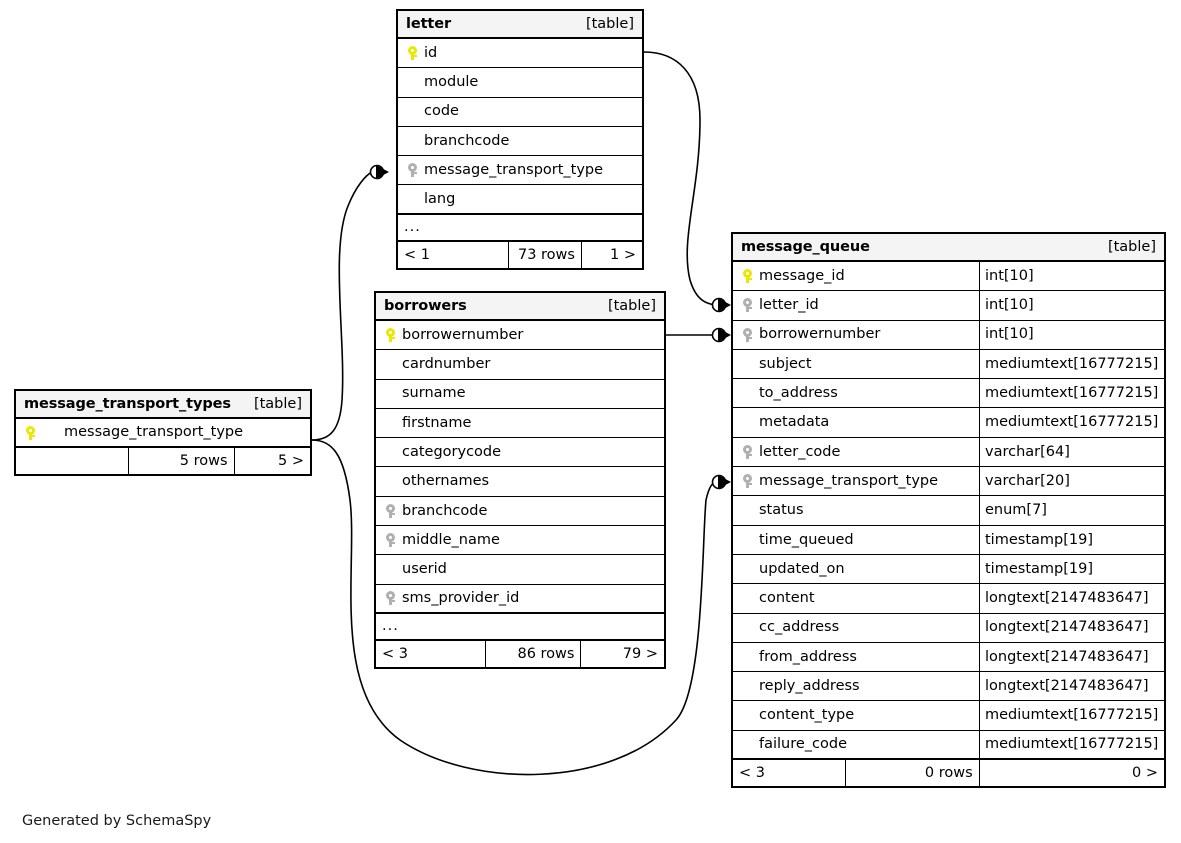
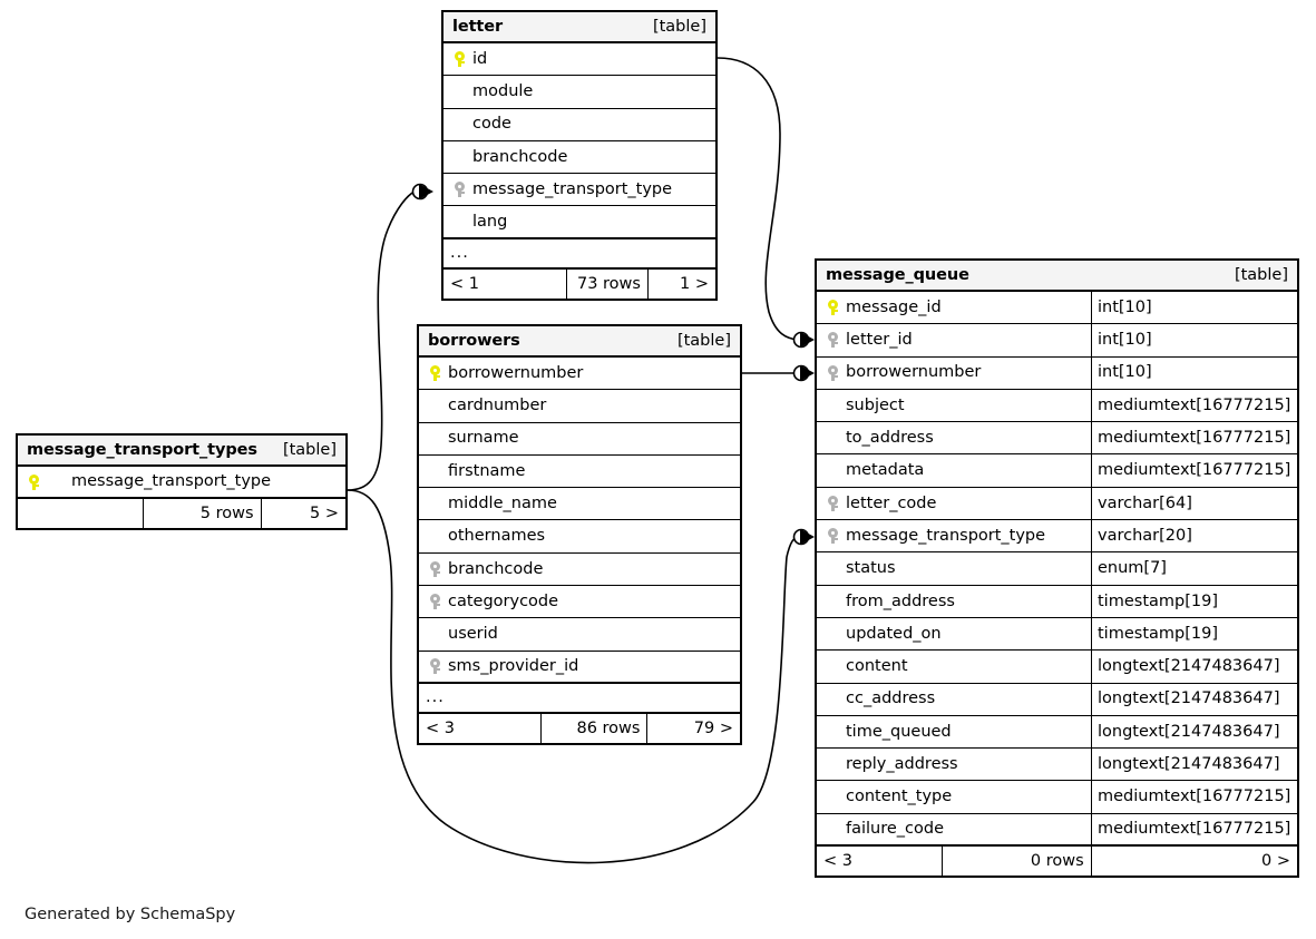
  letter
  [table]
  id
  module
  code
  branchcode
  message_transport_type
  lang
  ...
  < 1
  73 rows
  1 >
  borrowers
  [table]
  borrowernumber
  cardnumber
  surname
  firstname
- categorycode
+ middle_name
  othernames
  branchcode
- middle_name
+ categorycode
  userid
  sms_provider_id
  ...
  < 3
  86 rows
  79 >
  message_transport_types
  [table]
  message_transport_type
  5 rows
  5 >
  message_queue
  [table]
  message_id
  int[10]
  letter_id
  int[10]
  borrowernumber
  int[10]
  subject
  mediumtext[16777215]
  to_address
  mediumtext[16777215]
  metadata
  mediumtext[16777215]
  letter_code
  varchar[64]
  message_transport_type
  varchar[20]
  status
  enum[7]
- time_queued
+ from_address
  timestamp[19]
  updated_on
  timestamp[19]
  content
  longtext[2147483647]
  cc_address
  longtext[2147483647]
- from_address
+ time_queued
  longtext[2147483647]
  reply_address
  longtext[2147483647]
  content_type
  mediumtext[16777215]
  failure_code
  mediumtext[16777215]
  < 3
  0 rows
  0 >
  Generated by SchemaSpy
